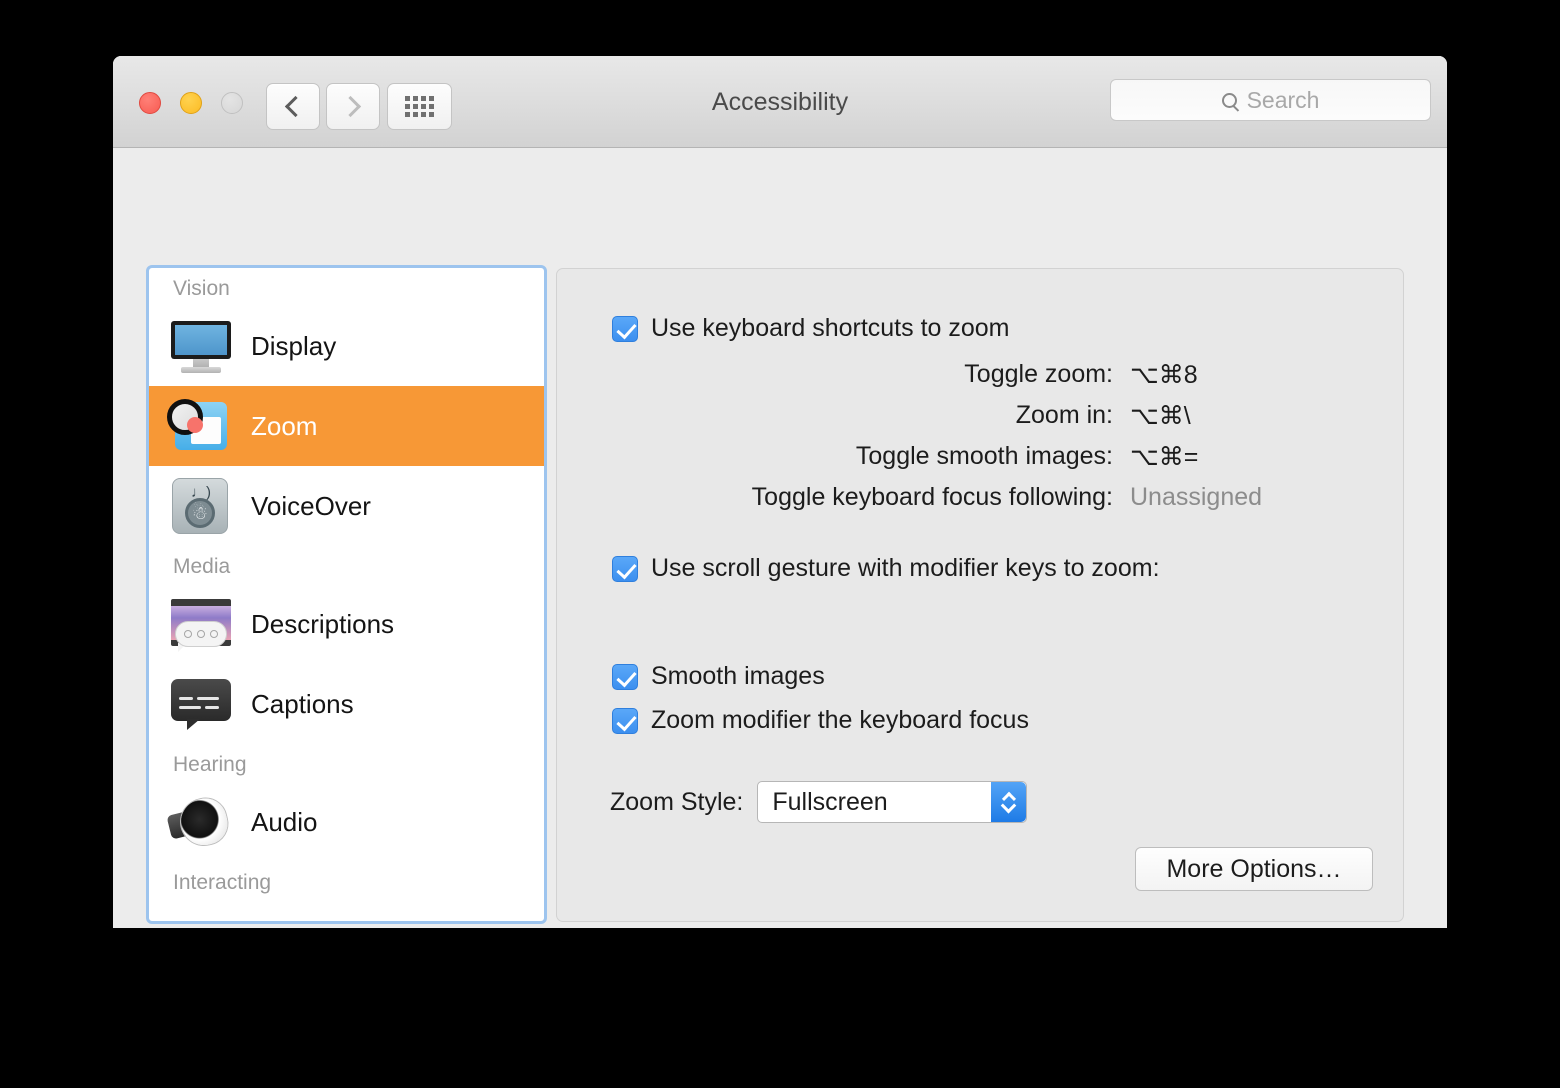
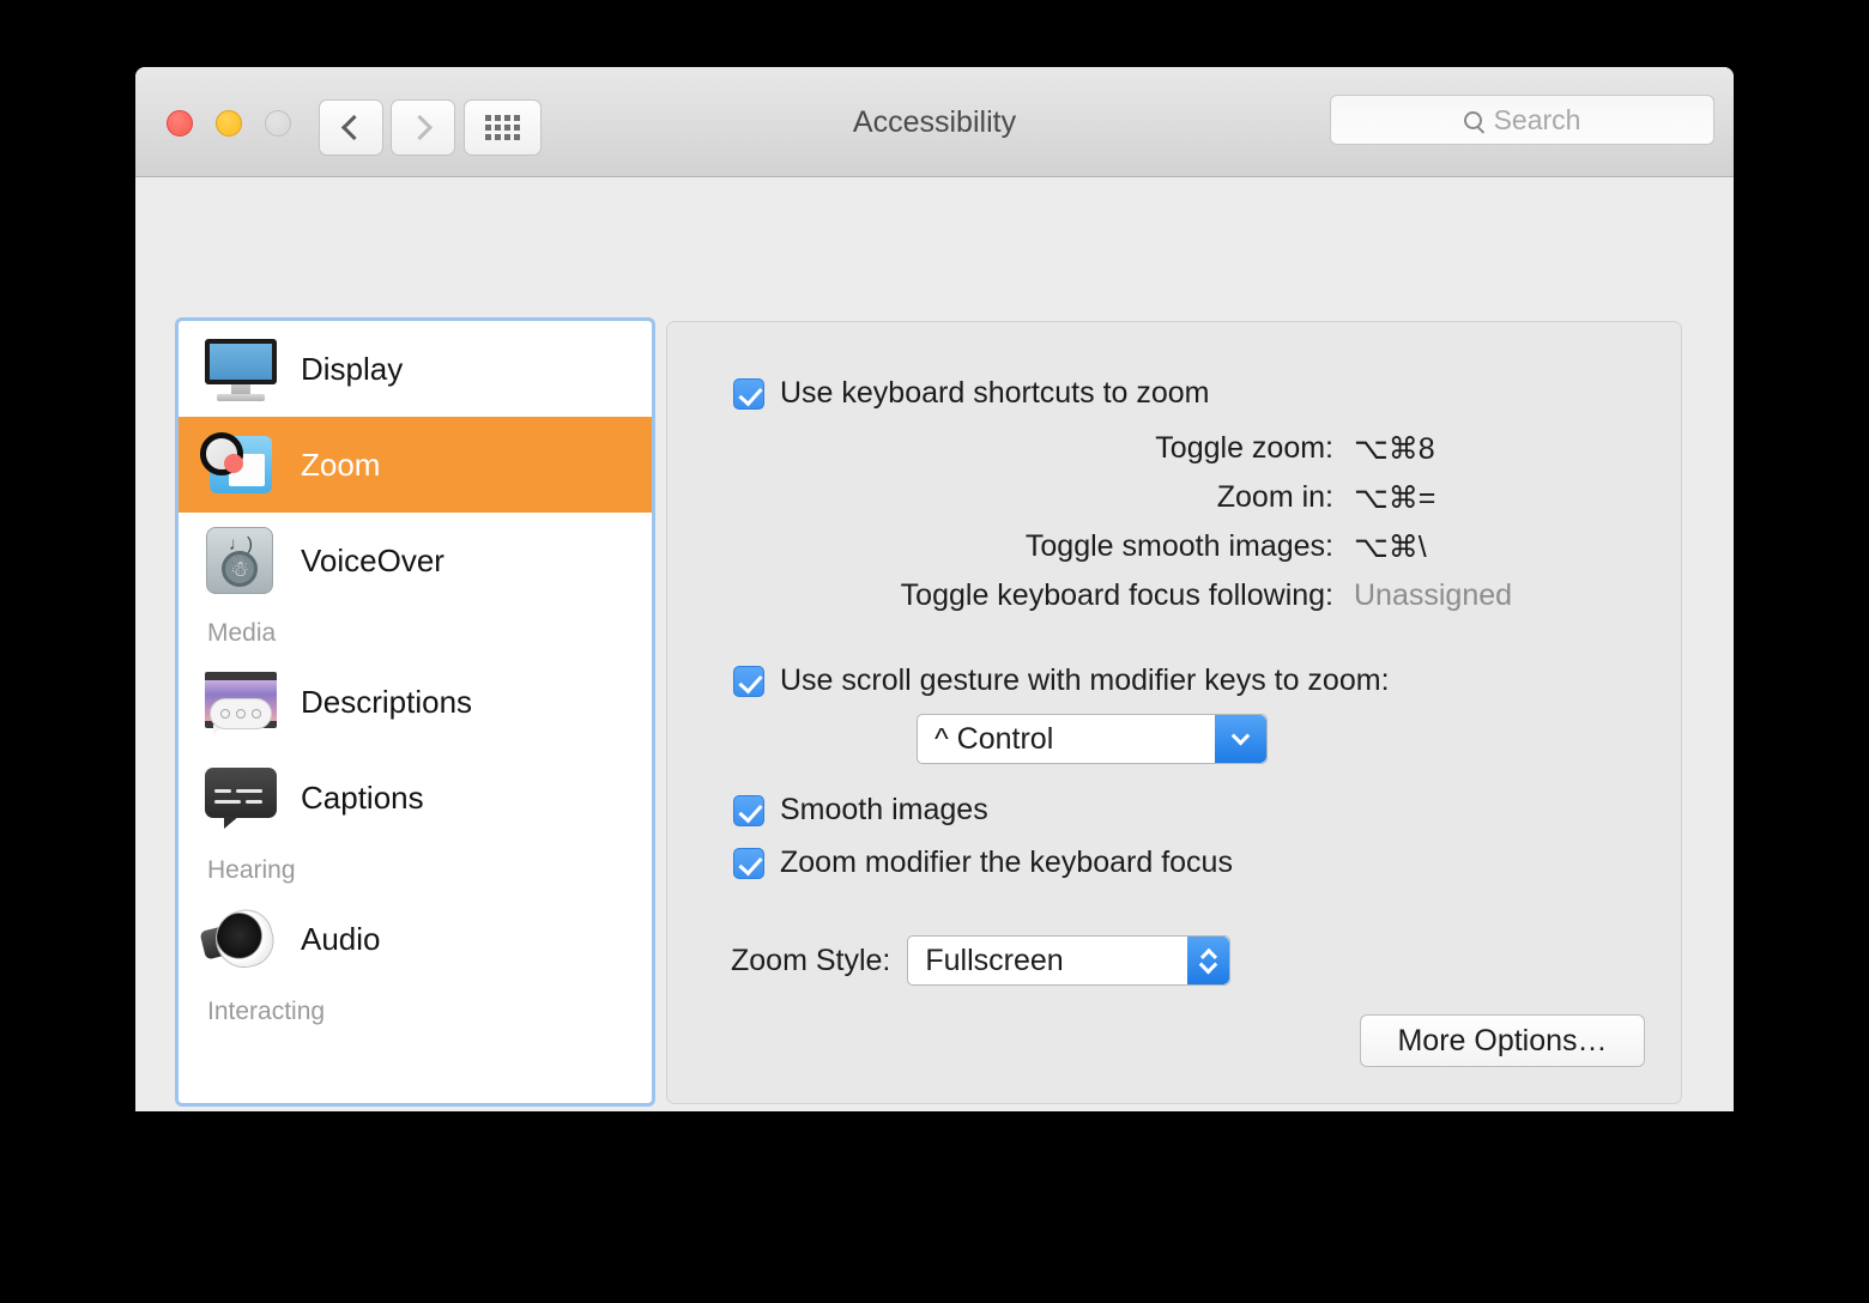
  Accessibility
  Search
- Vision
  Display
  Zoom
  ♩)
  ☃
  VoiceOver
  Media
  Descriptions
  Captions
  Hearing
  Audio
  Interacting
  Use keyboard shortcuts to zoom
  Toggle zoom:
  ⌥⌘8
  Zoom in:
- ⌥⌘\
+ ⌥⌘=
  Toggle smooth images:
- ⌥⌘=
+ ⌥⌘\
  Toggle keyboard focus following:
  Unassigned
  Use scroll gesture with modifier keys to zoom:
+ ^ Control
  Smooth images
  Zoom modifier the keyboard focus
  Zoom Style:
  Fullscreen
  More Options…
